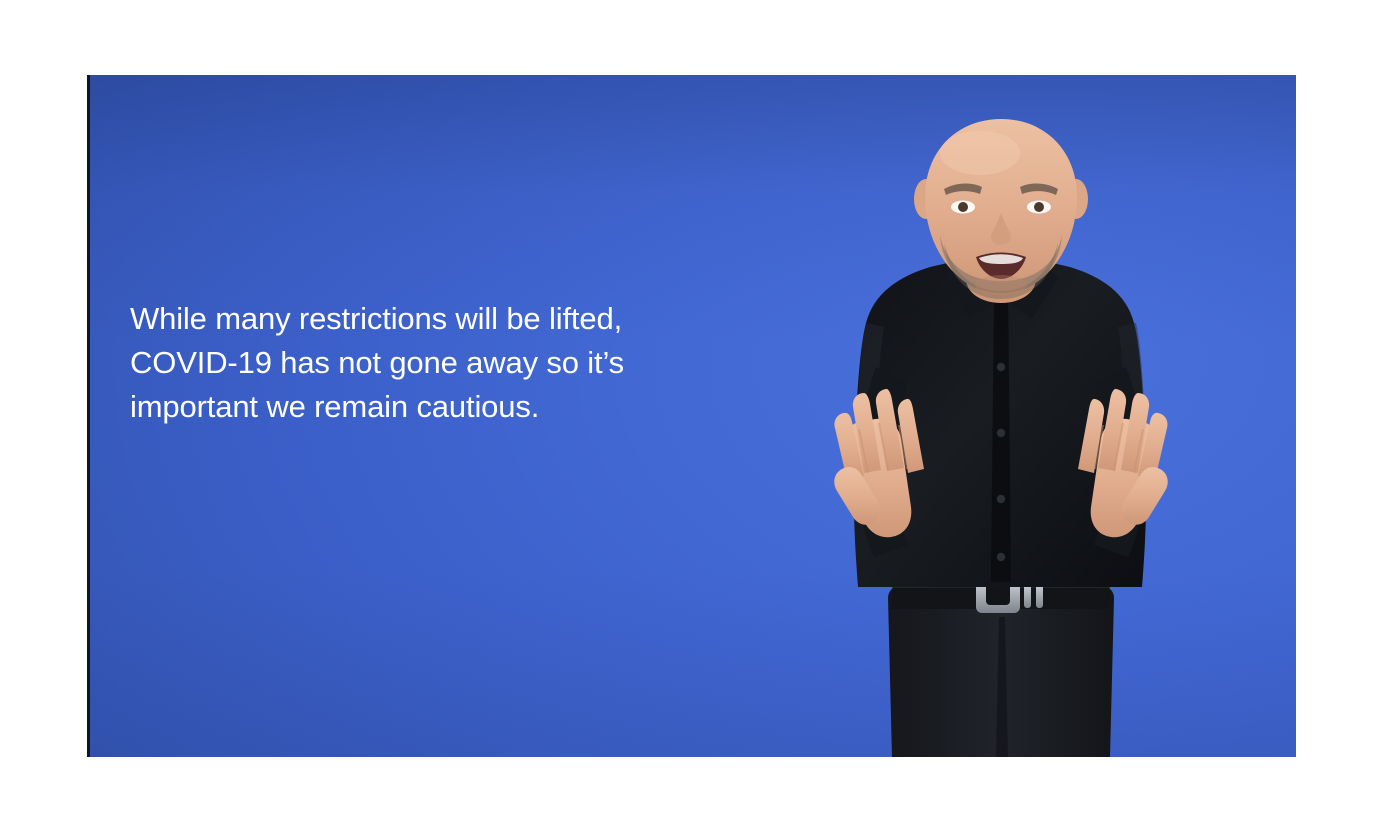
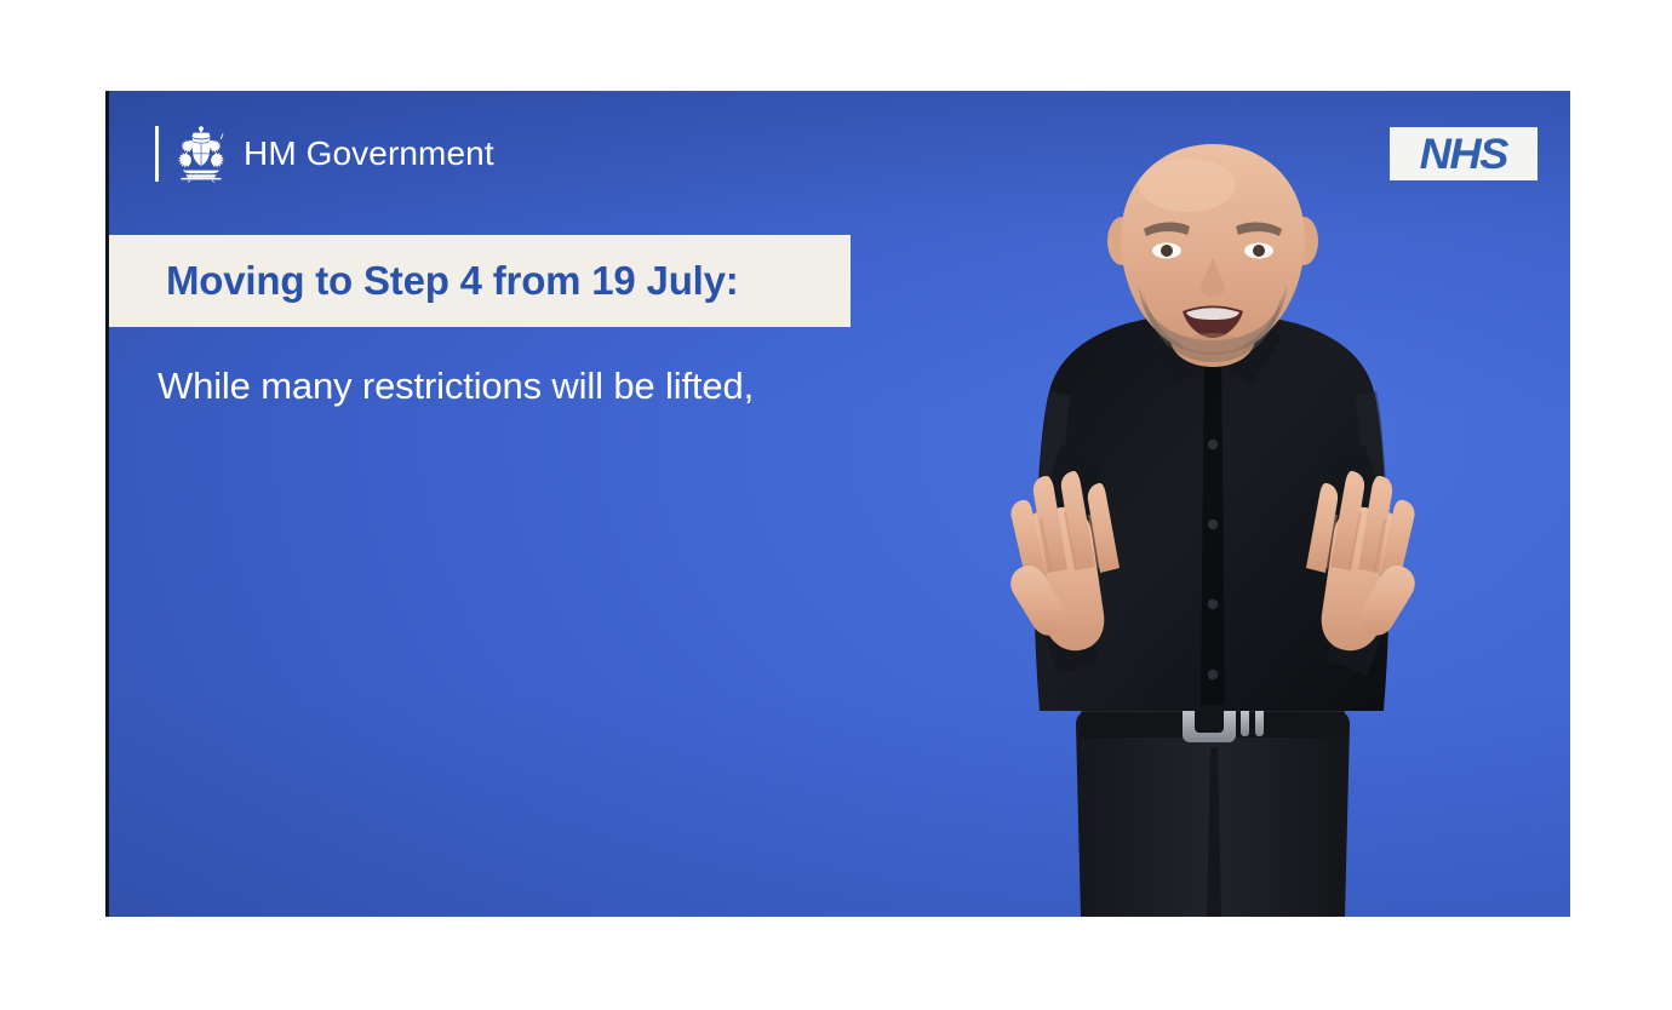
+ HM Government
+ NHS
+ Moving to Step 4 from 19 July:
  While many restrictions will be lifted,
- COVID-19 has not gone away so it’s
- important we remain cautious.
